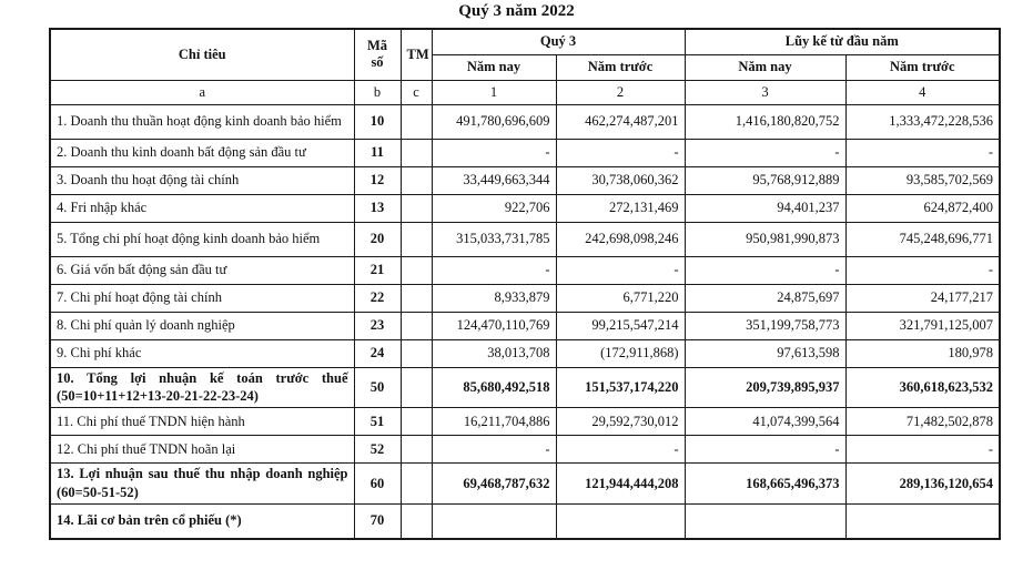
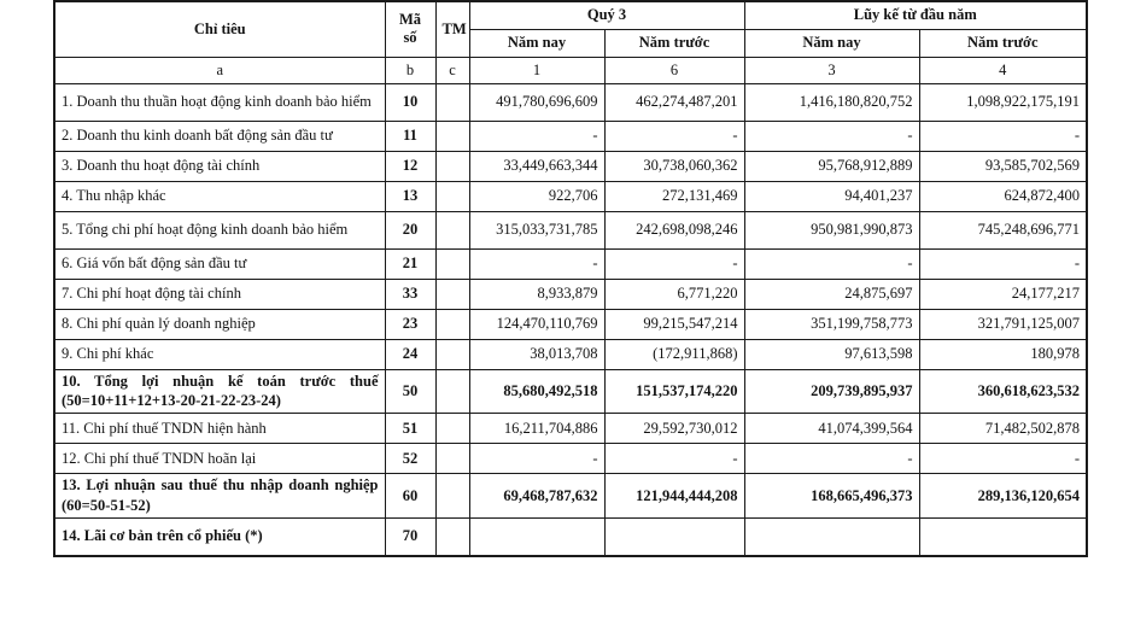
- Quý 3 năm 2022
  Chỉ tiêu	Mã số	TM	Quý 3	Lũy kế từ đầu năm
  Năm nay	Năm trước	Năm nay	Năm trước
- a	b	c	1	2	3	4
+ a	b	c	1	6	3	4
- 1. Doanh thu thuần hoạt động kinh doanh bảo hiểm	10		491,780,696,609	462,274,487,201	1,416,180,820,752	1,333,472,228,536
+ 1. Doanh thu thuần hoạt động kinh doanh bảo hiểm	10		491,780,696,609	462,274,487,201	1,416,180,820,752	1,098,922,175,191
  2. Doanh thu kinh doanh bất động sản đầu tư	11		-	-	-	-
  3. Doanh thu hoạt động tài chính	12		33,449,663,344	30,738,060,362	95,768,912,889	93,585,702,569
- 4. Fri nhập khác	13		922,706	272,131,469	94,401,237	624,872,400
+ 4. Thu nhập khác	13		922,706	272,131,469	94,401,237	624,872,400
  5. Tổng chi phí hoạt động kinh doanh bảo hiểm	20		315,033,731,785	242,698,098,246	950,981,990,873	745,248,696,771
  6. Giá vốn bất động sản đầu tư	21		-	-	-	-
- 7. Chi phí hoạt động tài chính	22		8,933,879	6,771,220	24,875,697	24,177,217
+ 7. Chi phí hoạt động tài chính	33		8,933,879	6,771,220	24,875,697	24,177,217
  8. Chi phí quản lý doanh nghiệp	23		124,470,110,769	99,215,547,214	351,199,758,773	321,791,125,007
  9. Chi phí khác	24		38,013,708	(172,911,868)	97,613,598	180,978
  10. Tổng lợi nhuận kế toán trước thuế (50=10+11+12+13-20-21-22-23-24)	50		85,680,492,518	151,537,174,220	209,739,895,937	360,618,623,532
  11. Chi phí thuế TNDN hiện hành	51		16,211,704,886	29,592,730,012	41,074,399,564	71,482,502,878
  12. Chi phí thuế TNDN hoãn lại	52		-	-	-	-
  13. Lợi nhuận sau thuế thu nhập doanh nghiệp (60=50-51-52)	60		69,468,787,632	121,944,444,208	168,665,496,373	289,136,120,654
  14. Lãi cơ bản trên cổ phiếu (*)	70
